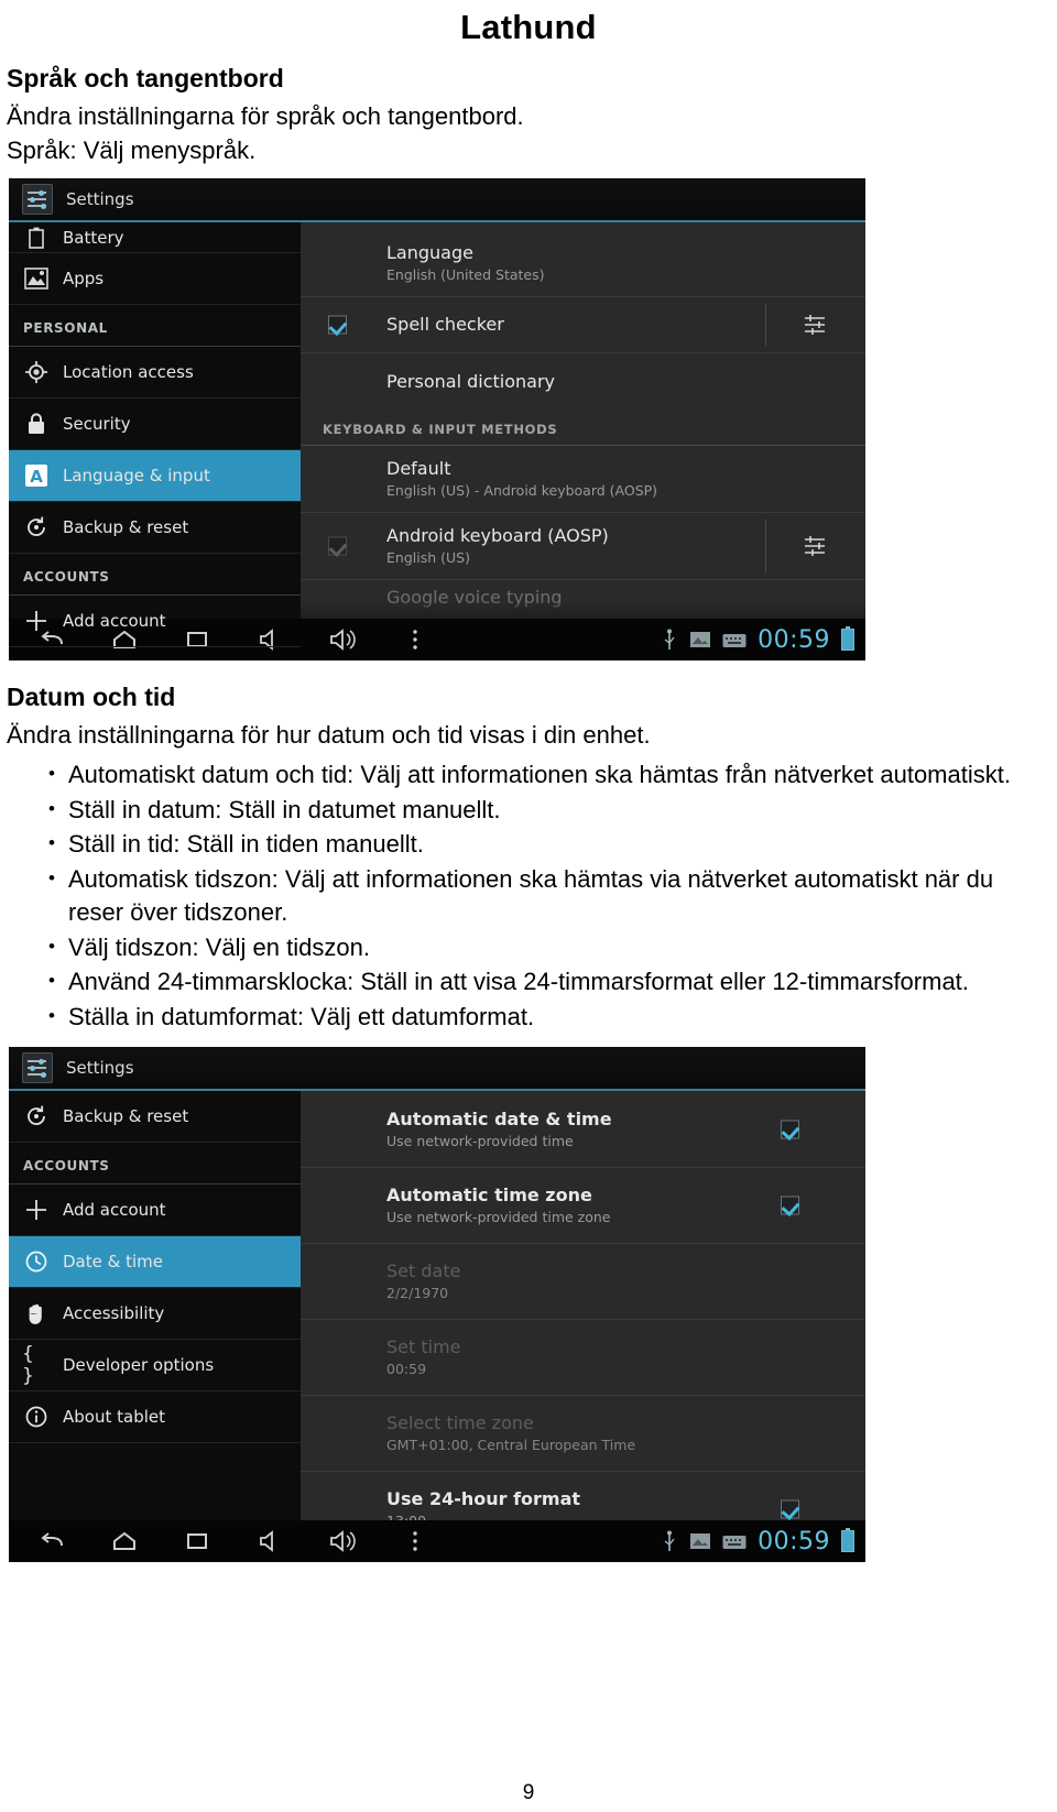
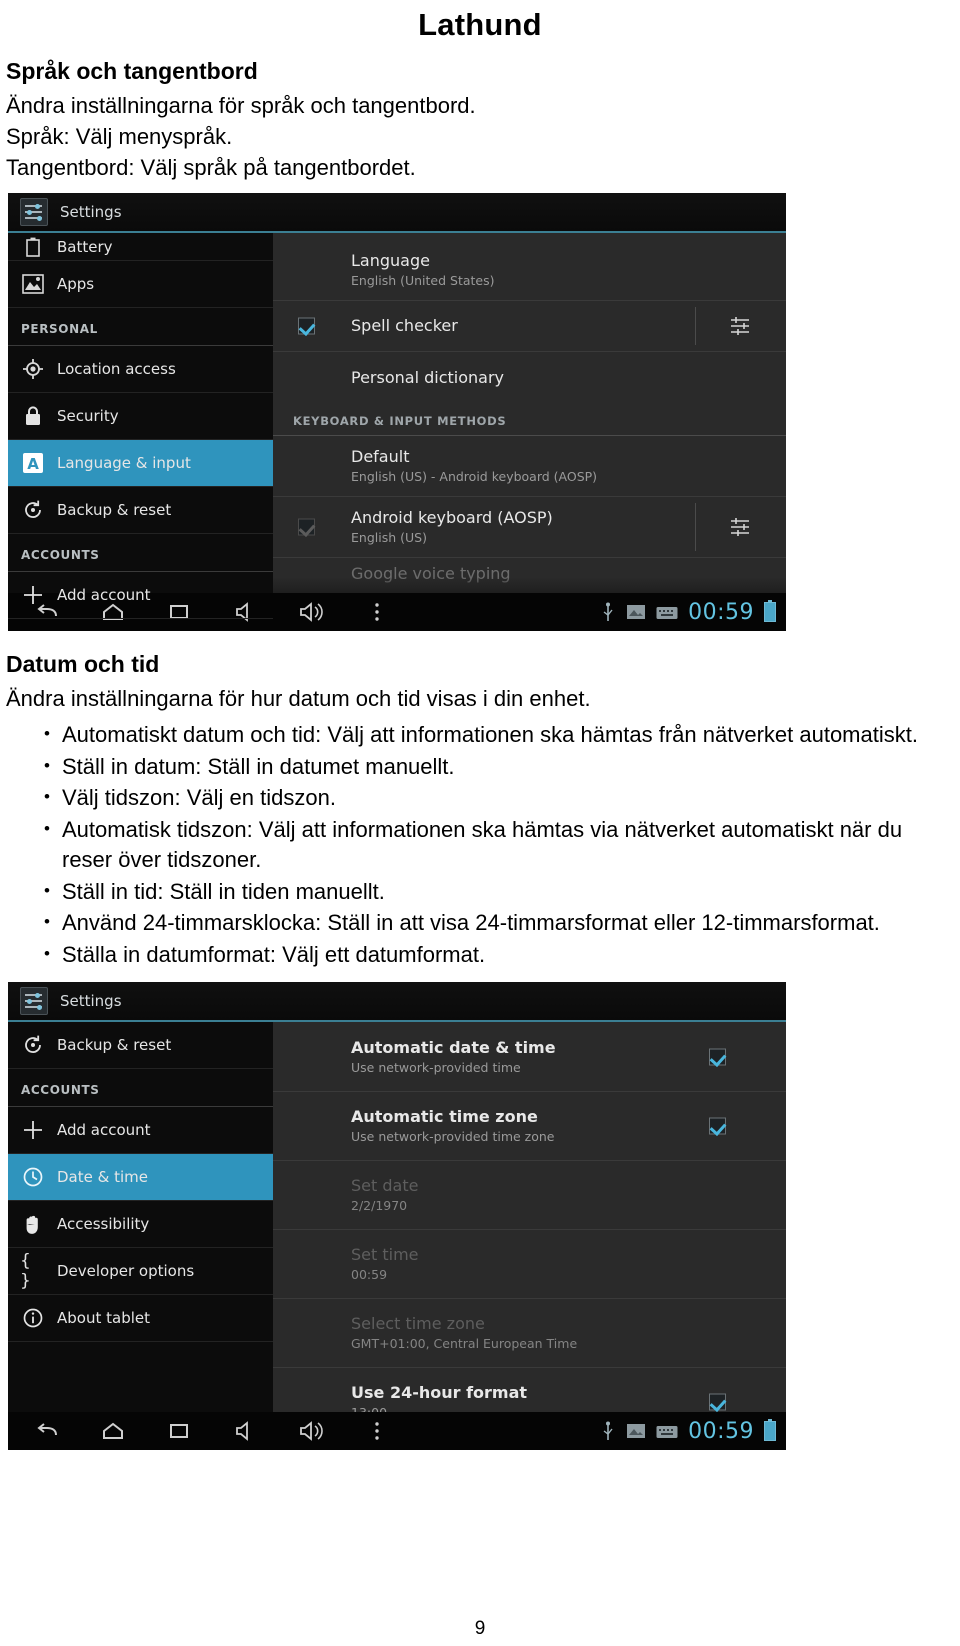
  Lathund
  Språk och tangentbord
  Ändra inställningarna för språk och tangentbord.
  Språk: Välj menyspråk.
+ Tangentbord: Välj språk på tangentbordet.
  Settings
  Battery
  Apps
  PERSONAL
  Location access
  Security
  A
  Language & input
  Backup & reset
  ACCOUNTS
  Add account
  Language
  English (United States)
  Spell checker
  Personal dictionary
  KEYBOARD & INPUT METHODS
  Default
  English (US) - Android keyboard (AOSP)
  Android keyboard (AOSP)
  English (US)
  Google voice typing
  00:59
  Datum och tid
  Ändra inställningarna för hur datum och tid visas i din enhet.
  Automatiskt datum och tid: Välj att informationen ska hämtas från nätverket automatiskt.
  Ställ in datum: Ställ in datumet manuellt.
- Ställ in tid: Ställ in tiden manuellt.
+ Välj tidszon: Välj en tidszon.
  Automatisk tidszon: Välj att informationen ska hämtas via nätverket automatiskt när du reser över tidszoner.
- Välj tidszon: Välj en tidszon.
+ Ställ in tid: Ställ in tiden manuellt.
  Använd 24-timmarsklocka: Ställ in att visa 24-timmarsformat eller 12-timmarsformat.
  Ställa in datumformat: Välj ett datumformat.
  Settings
  Backup & reset
  ACCOUNTS
  Add account
  Date & time
  Accessibility
  { }
  Developer options
  About tablet
  Automatic date & time
  Use network-provided time
  Automatic time zone
  Use network-provided time zone
  Set date
  2/2/1970
  Set time
  00:59
  Select time zone
  GMT+01:00, Central European Time
  Use 24-hour format
  00:59
  9
